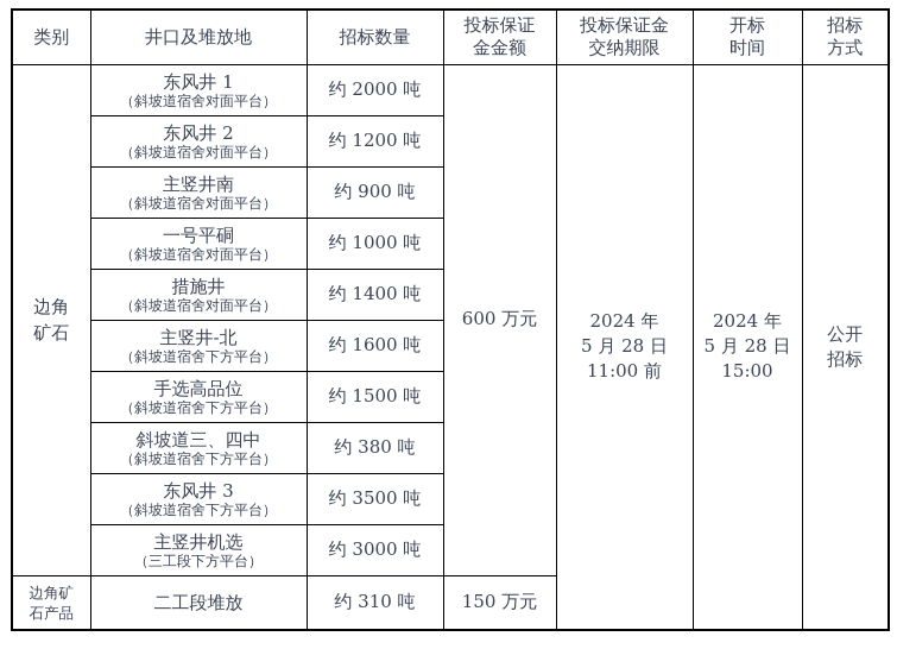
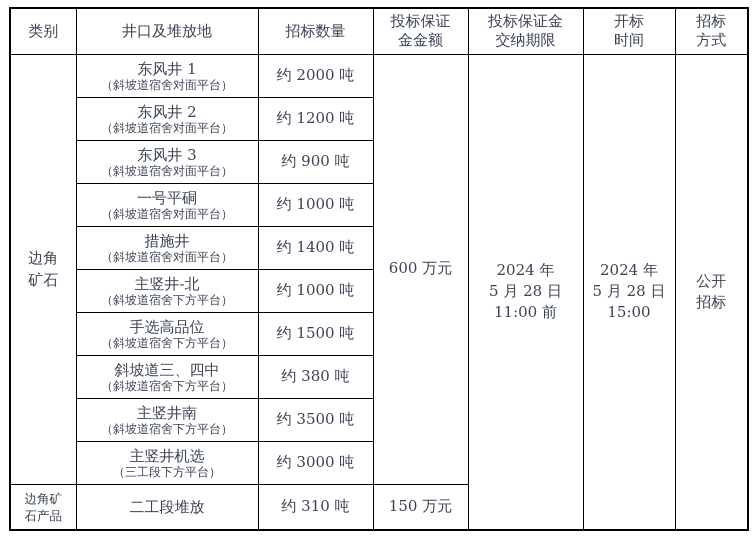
  类别	井口及堆放地	招标数量	投标保证 金金额	投标保证金 交纳期限	开标 时间	招标 方式
  边角 矿石	东风井 1 （斜坡道宿舍对面平台）	约 2000 吨	600 万元	2024 年 5 月 28 日 11:00 前	2024 年 5 月 28 日 15:00	公开 招标
  东风井 2 （斜坡道宿舍对面平台）	约 1200 吨
- 主竖井南 （斜坡道宿舍对面平台）	约 900 吨
+ 东风井 3 （斜坡道宿舍对面平台）	约 900 吨
  一号平硐 （斜坡道宿舍对面平台）	约 1000 吨
  措施井 （斜坡道宿舍对面平台）	约 1400 吨
- 主竖井-北 （斜坡道宿舍下方平台）	约 1600 吨
+ 主竖井-北 （斜坡道宿舍下方平台）	约 1000 吨
  手选高品位 （斜坡道宿舍下方平台）	约 1500 吨
  斜坡道三、四中 （斜坡道宿舍下方平台）	约 380 吨
- 东风井 3 （斜坡道宿舍下方平台）	约 3500 吨
+ 主竖井南 （斜坡道宿舍下方平台）	约 3500 吨
  主竖井机选 （三工段下方平台）	约 3000 吨
  边角矿 石产品	二工段堆放	约 310 吨	150 万元
